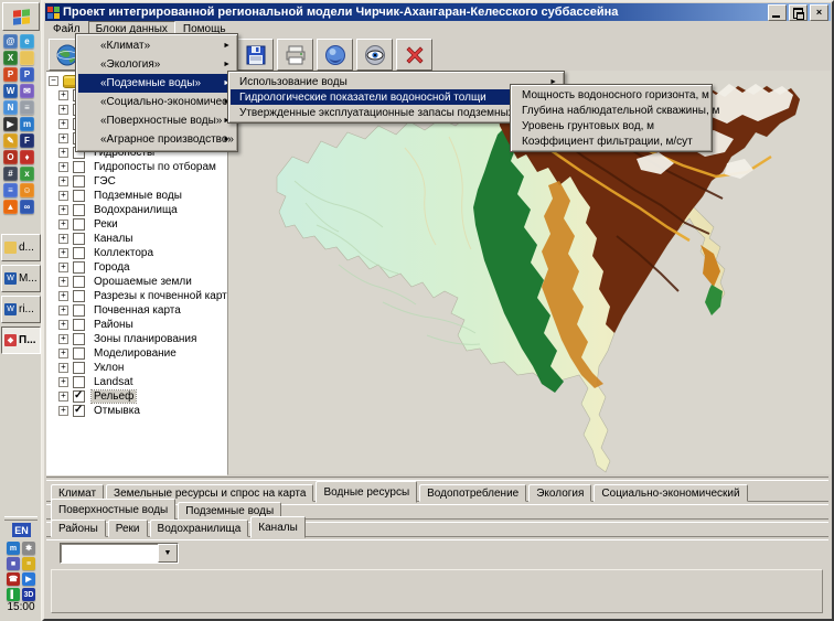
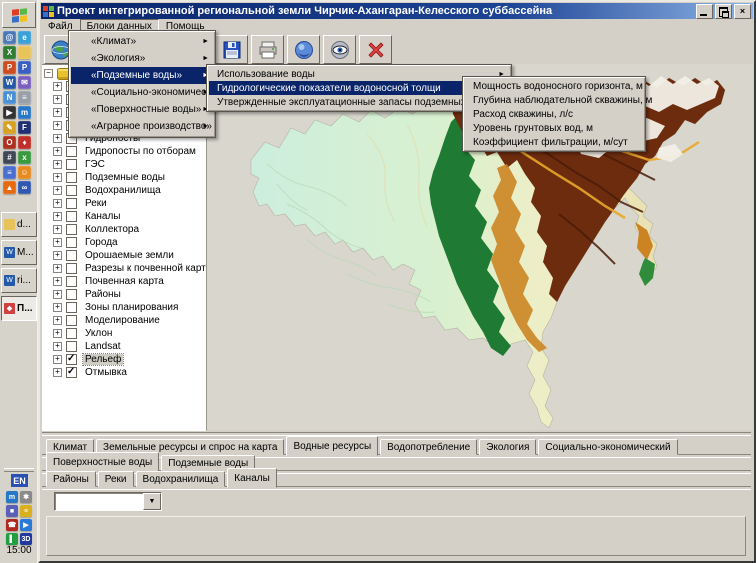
  @
  e
  X
  P
  P
  W
  ✉
  N
  ≡
  ▶
  m
  ✎
  F
  O
  ♦
  #
  x
  ≡
  ☺
  ▲
  ∞
  d...
  M...
  ri...
  П...
  EN
  15:00
- Проект интегрированной региональной модели Чирчик-Ахангаран-Келесского суббассейна
+ Проект интегрированной региональной земли Чирчик-Ахангаран-Келесского суббассейна
  ×
  Файл
  Блоки данных
  Помощь
  −
  +
  +
  +
  +
  +
  Гидропосты
  +
  Гидропосты по отборам
  +
  ГЭС
  +
  Подземные воды
  +
  Водохранилища
  +
  Реки
  +
  Каналы
  +
  Коллектора
  +
  Города
  +
  Орошаемые земли
  +
  Разрезы к почвенной карт
  +
  Почвенная карта
  +
  Районы
  +
  Зоны планирования
  +
  Моделирование
  +
  Уклон
  +
  Landsat
  +
  Рельеф
  +
  Отмывка
  Климат
  Земельные ресурсы и спрос на карта
  Водные ресурсы
  Водопотребление
  Экология
  Социально-экономический
  Поверхностные воды
  Подземные воды
  Районы
  Реки
  Водохранилища
  Каналы
  «Климат»
  «Экология»
  «Подземные воды»
  «Социально-экономичес
  «Поверхностные воды»
  «Аграрное производство»
  Использование воды
  Гидрологические показатели водоносной толщи
  Утвержденные эксплуатационные запасы подземны
  Мощность водоносного горизонта, м
  Глубина наблюдательной скважины, м
+ Расход скважины, л/с
  Уровень грунтовых вод, м
  Коэффициент фильтрации, м/сут
